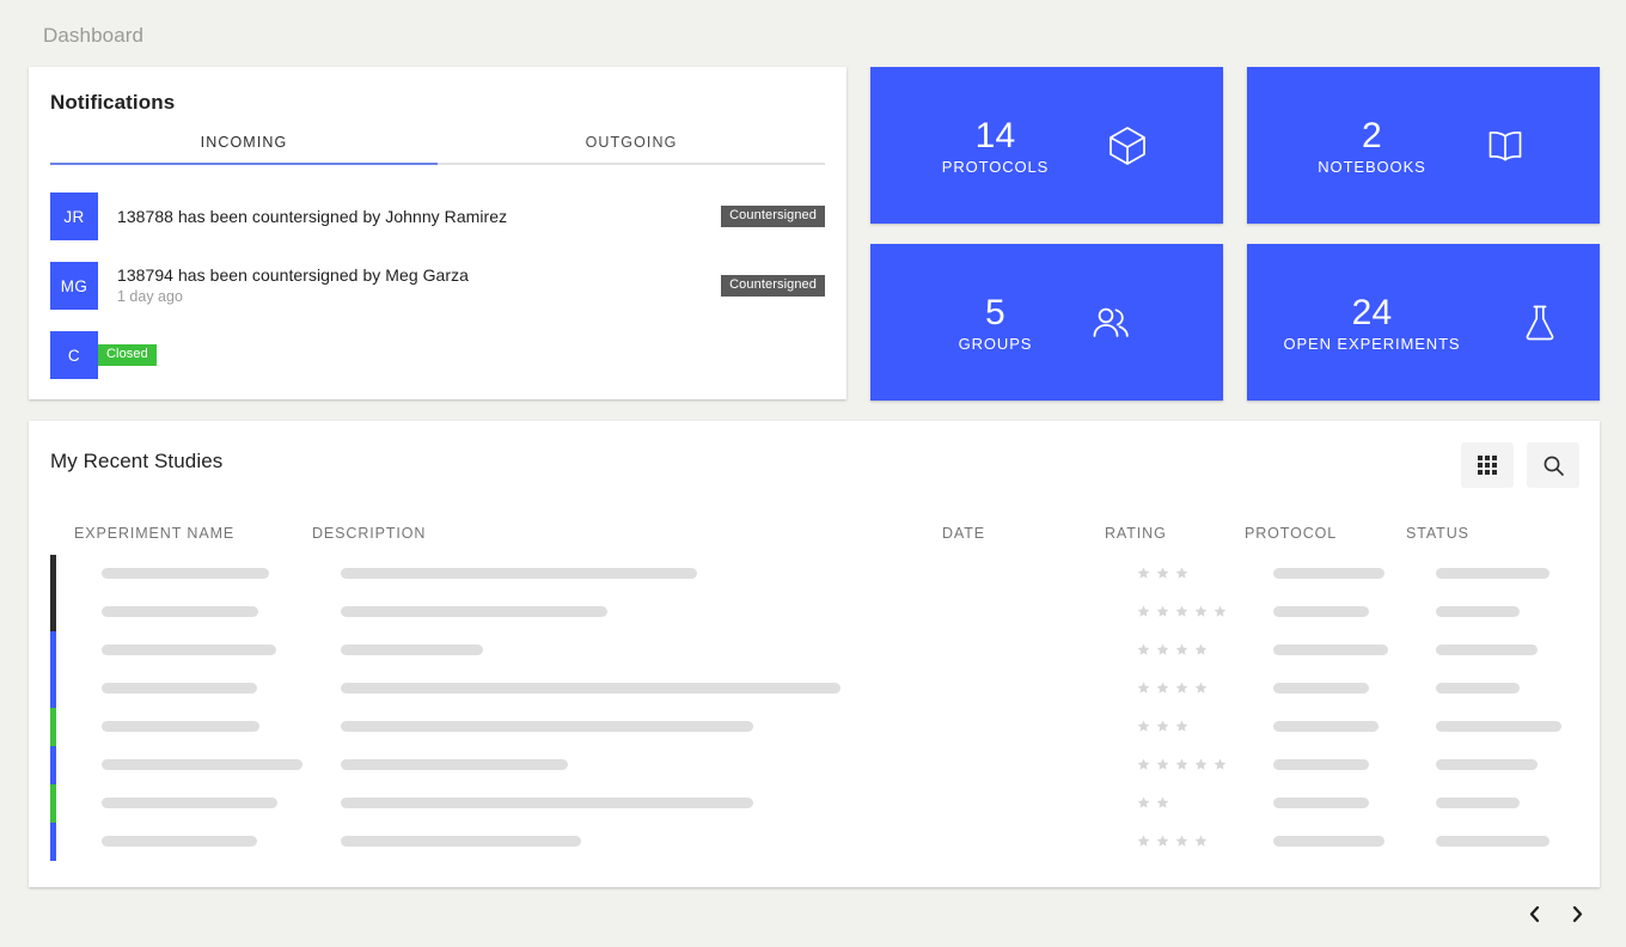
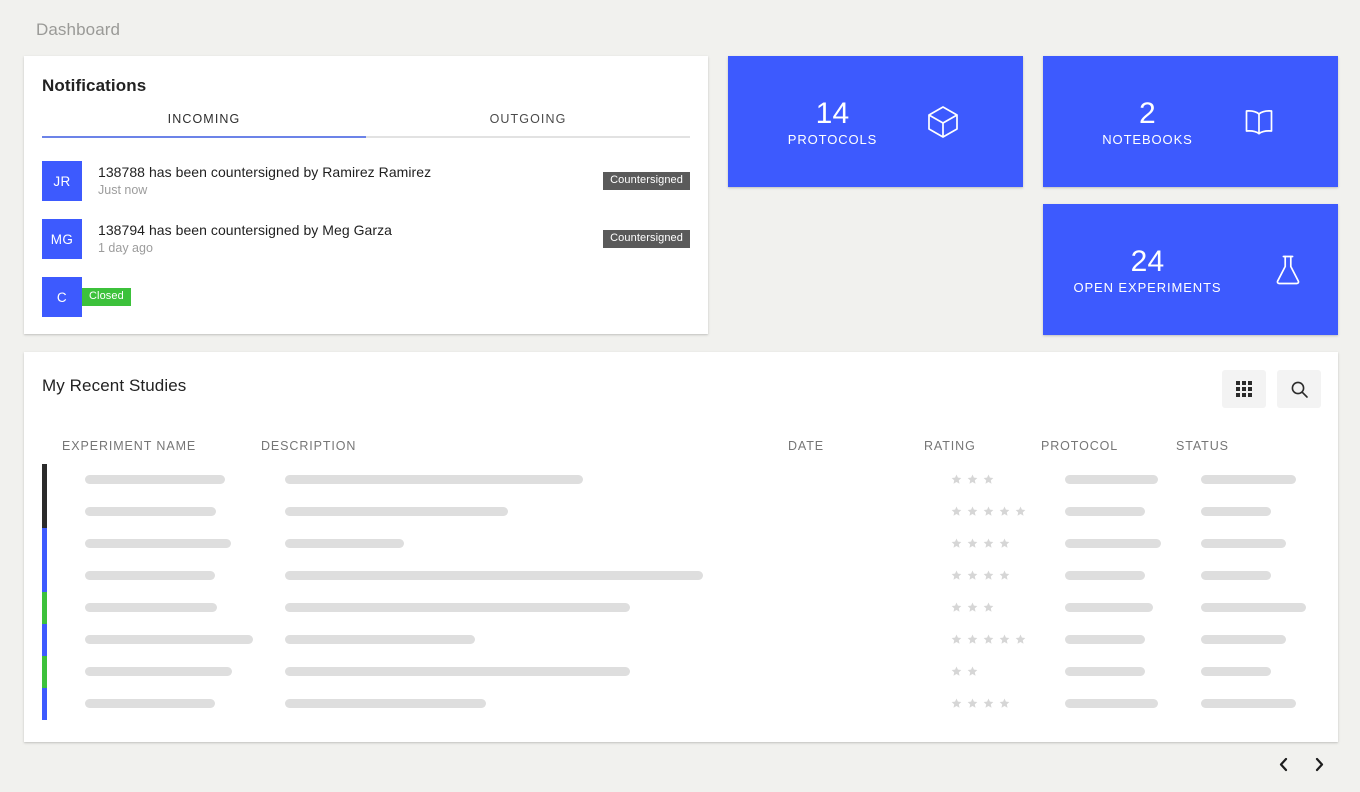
  Dashboard
  Notifications
  INCOMING
  OUTGOING
  JR
- 138788 has been countersigned by Johnny Ramirez
+ 138788 has been countersigned by Ramirez Ramirez
+ Just now
  Countersigned
  MG
  138794 has been countersigned by Meg Garza
  1 day ago
  Countersigned
  C
  Closed
  14
  PROTOCOLS
  2
  NOTEBOOKS
- 5
- GROUPS
  24
  OPEN EXPERIMENTS
  My Recent Studies
  EXPERIMENT NAME
  DESCRIPTION
  DATE
  RATING
  PROTOCOL
  STATUS
